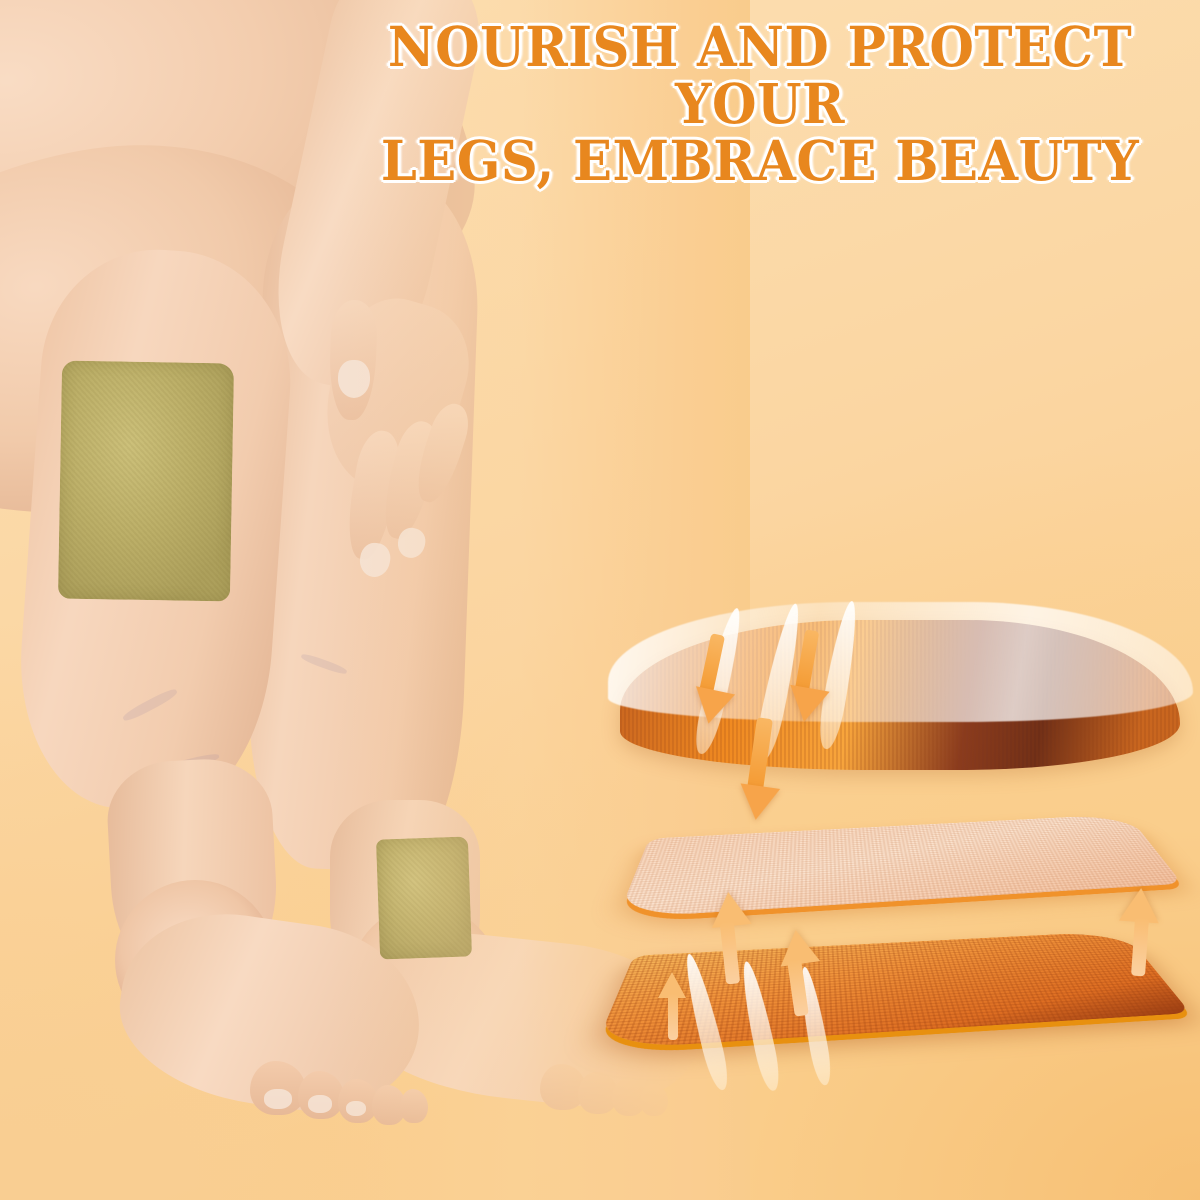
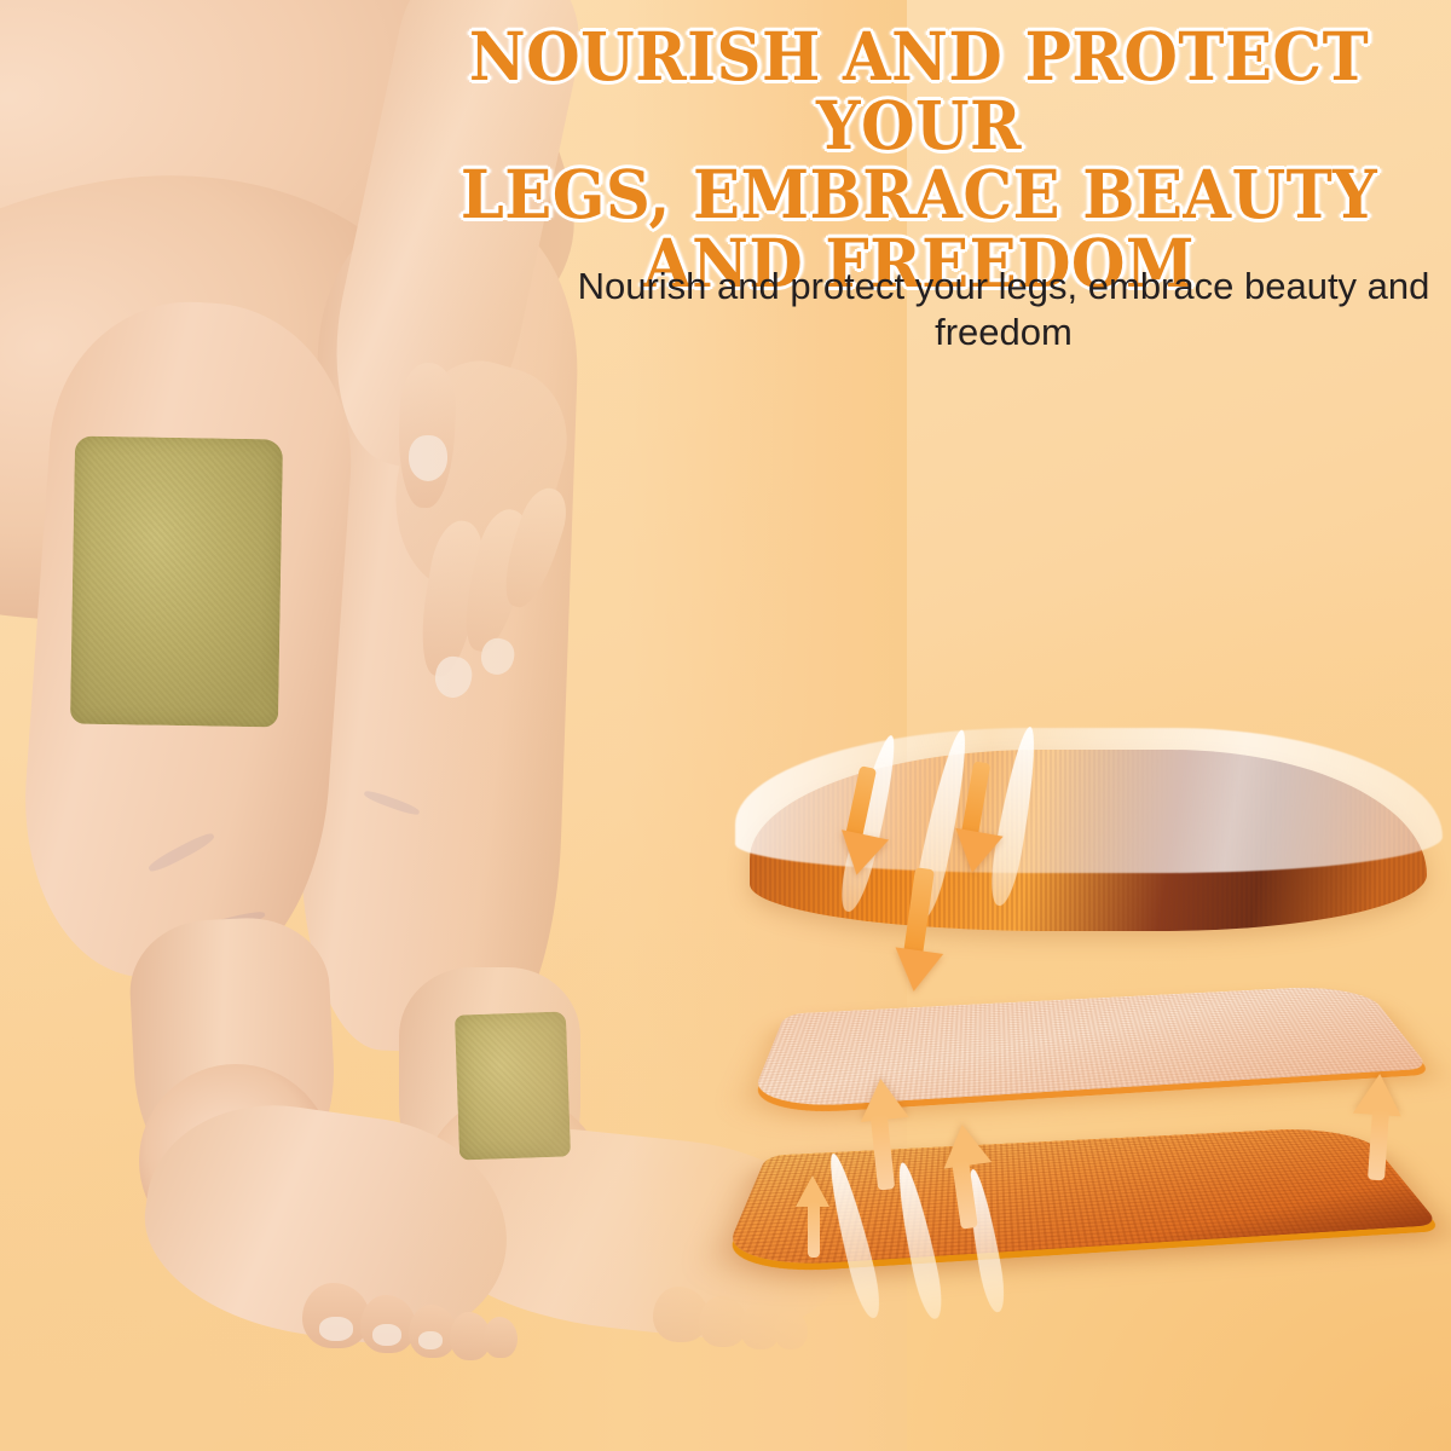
  NOURISH AND PROTECT YOUR
  LEGS, EMBRACE BEAUTY
+ AND FREEDOM
+ Nourish and protect your legs, embrace beauty and freedom
